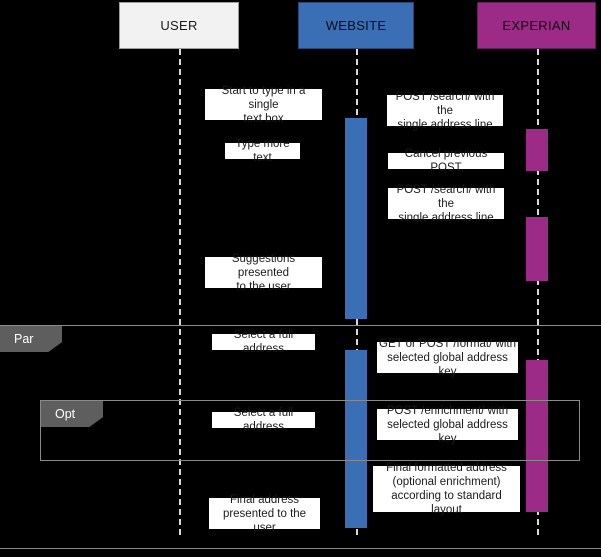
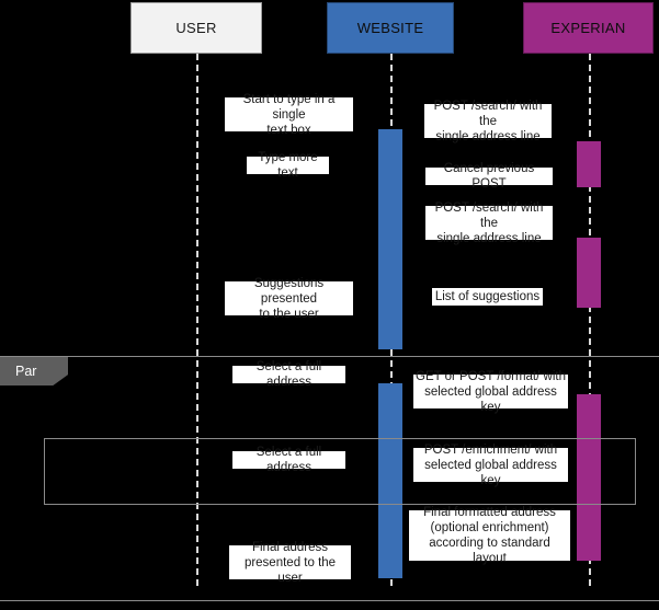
  USER
  WEBSITE
  EXPERIAN
  Par
- Opt
  Start to type in a single
  text box
  POST /search/ with the
  single address line
  Type more text
  Cancel previous POST
  POST /search/ with the
  single address line
  Suggestions presented
  to the user
+ List of suggestions
  Select a full address
  GET or POST /format/ with
  selected global address key
  Select a full address
  POST /enrichment/ with
  selected global address key
  Final formatted address
  (optional enrichment)
  according to standard layout
  Final address
  presented to the user
